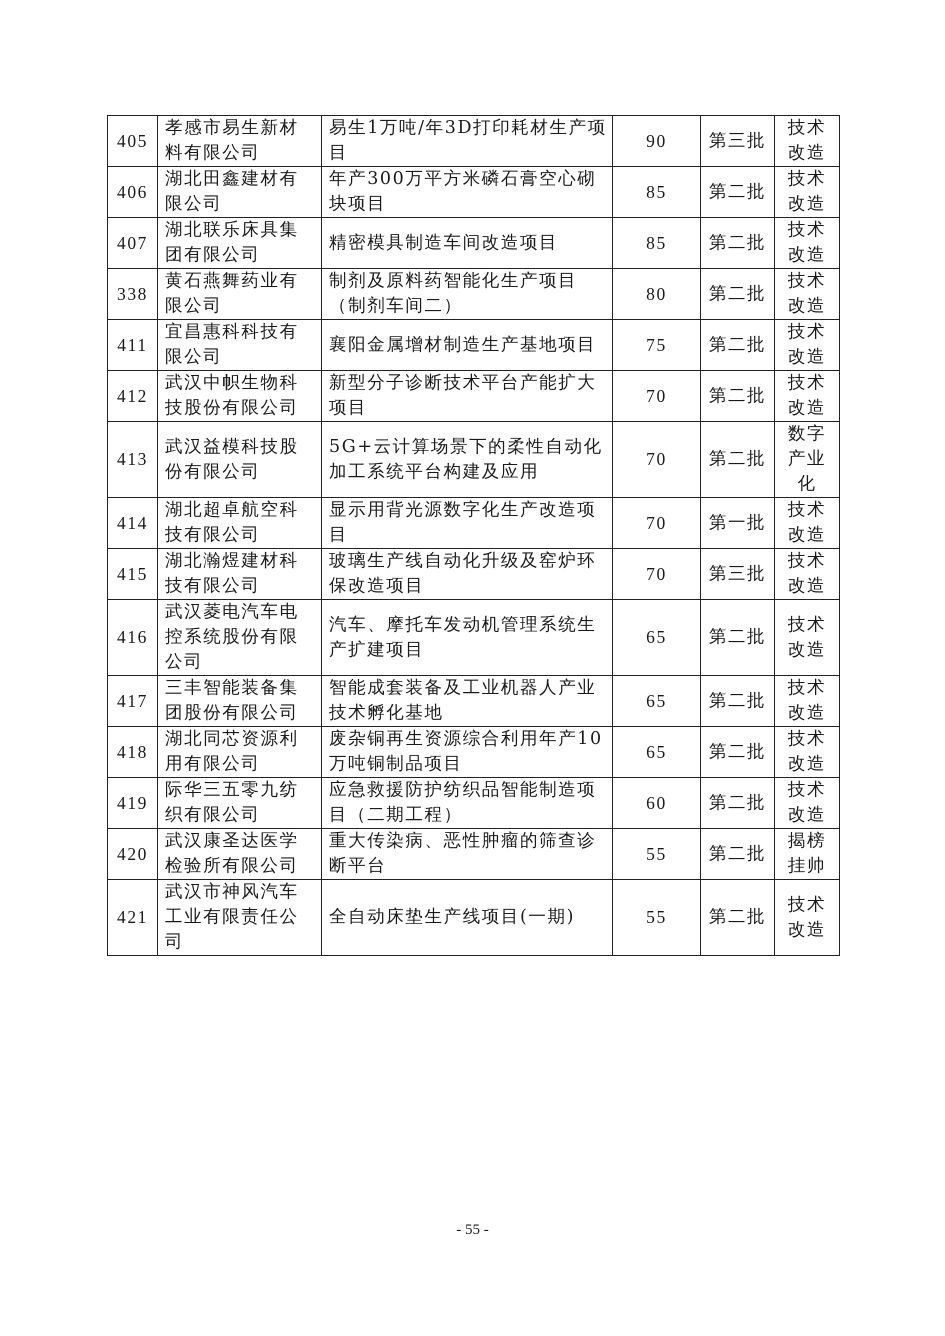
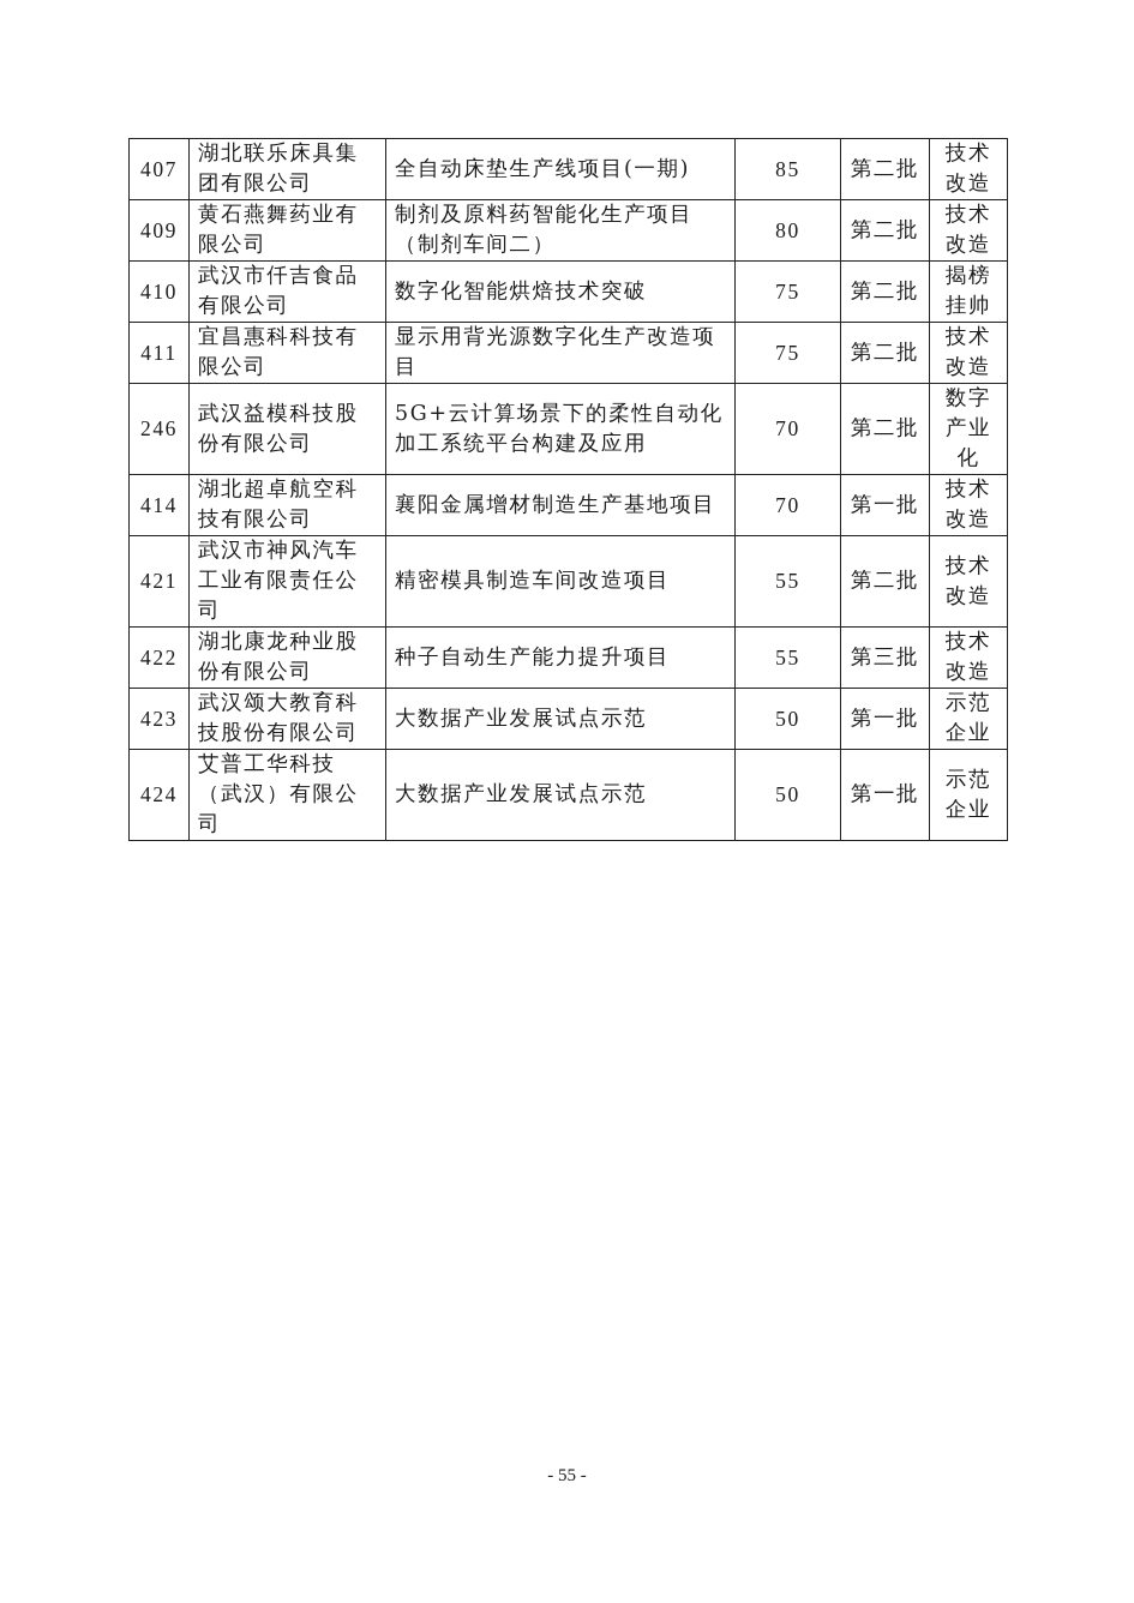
- 405	孝感市易生新材料有限公司	易生1万吨/年3D打印耗材生产项目	90	第三批	技术改造
- 406	湖北田鑫建材有限公司	年产300万平方米磷石膏空心砌块项目	85	第二批	技术改造
- 407	湖北联乐床具集团有限公司	精密模具制造车间改造项目	85	第二批	技术改造
+ 407	湖北联乐床具集团有限公司	全自动床垫生产线项目(一期)	85	第二批	技术改造
- 338	黄石燕舞药业有限公司	制剂及原料药智能化生产项目（制剂车间二）	80	第二批	技术改造
+ 409	黄石燕舞药业有限公司	制剂及原料药智能化生产项目（制剂车间二）	80	第二批	技术改造
+ 410	武汉市仟吉食品有限公司	数字化智能烘焙技术突破	75	第二批	揭榜挂帅
- 411	宜昌惠科科技有限公司	襄阳金属增材制造生产基地项目	75	第二批	技术改造
+ 411	宜昌惠科科技有限公司	显示用背光源数字化生产改造项目	75	第二批	技术改造
- 412	武汉中帜生物科技股份有限公司	新型分子诊断技术平台产能扩大项目	70	第二批	技术改造
- 413	武汉益模科技股份有限公司	5G+云计算场景下的柔性自动化加工系统平台构建及应用	70	第二批	数字产业化
+ 246	武汉益模科技股份有限公司	5G+云计算场景下的柔性自动化加工系统平台构建及应用	70	第二批	数字产业化
- 414	湖北超卓航空科技有限公司	显示用背光源数字化生产改造项目	70	第一批	技术改造
+ 414	湖北超卓航空科技有限公司	襄阳金属增材制造生产基地项目	70	第一批	技术改造
- 415	湖北瀚煜建材科技有限公司	玻璃生产线自动化升级及窑炉环保改造项目	70	第三批	技术改造
- 416	武汉菱电汽车电控系统股份有限公司	汽车、摩托车发动机管理系统生产扩建项目	65	第二批	技术改造
- 417	三丰智能装备集团股份有限公司	智能成套装备及工业机器人产业技术孵化基地	65	第二批	技术改造
- 418	湖北同芯资源利用有限公司	废杂铜再生资源综合利用年产10万吨铜制品项目	65	第二批	技术改造
- 419	际华三五零九纺织有限公司	应急救援防护纺织品智能制造项目（二期工程）	60	第二批	技术改造
- 420	武汉康圣达医学检验所有限公司	重大传染病、恶性肿瘤的筛查诊断平台	55	第二批	揭榜挂帅
- 421	武汉市神风汽车工业有限责任公司	全自动床垫生产线项目(一期)	55	第二批	技术改造
+ 421	武汉市神风汽车工业有限责任公司	精密模具制造车间改造项目	55	第二批	技术改造
+ 422	湖北康龙种业股份有限公司	种子自动生产能力提升项目	55	第三批	技术改造
+ 423	武汉颂大教育科技股份有限公司	大数据产业发展试点示范	50	第一批	示范企业
+ 424	艾普工华科技（武汉）有限公司	大数据产业发展试点示范	50	第一批	示范企业
  - 55 -
